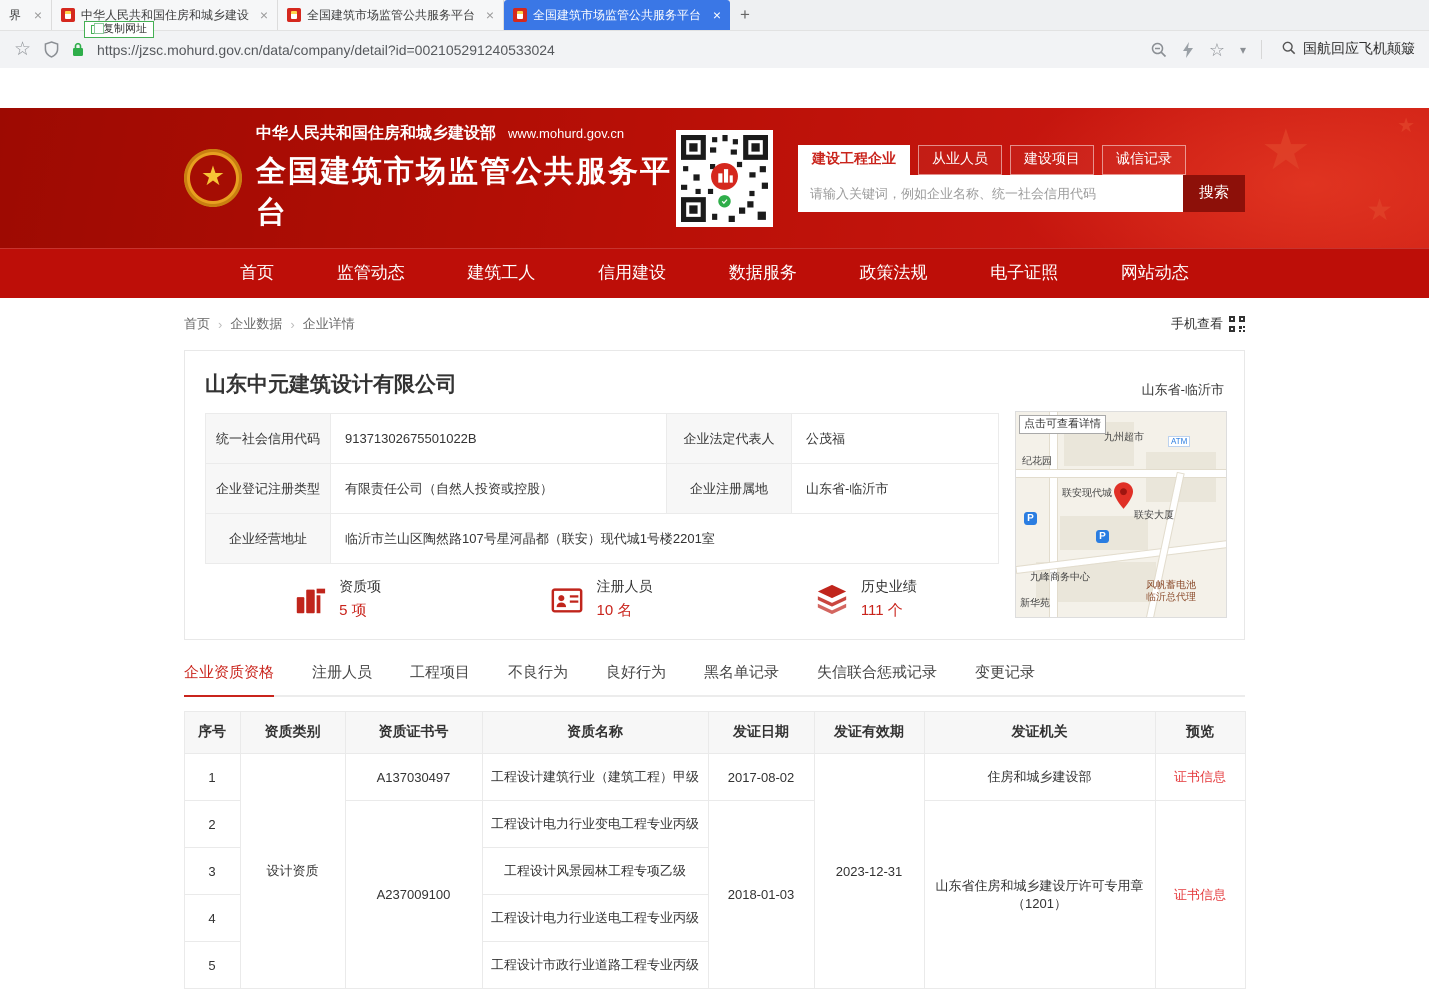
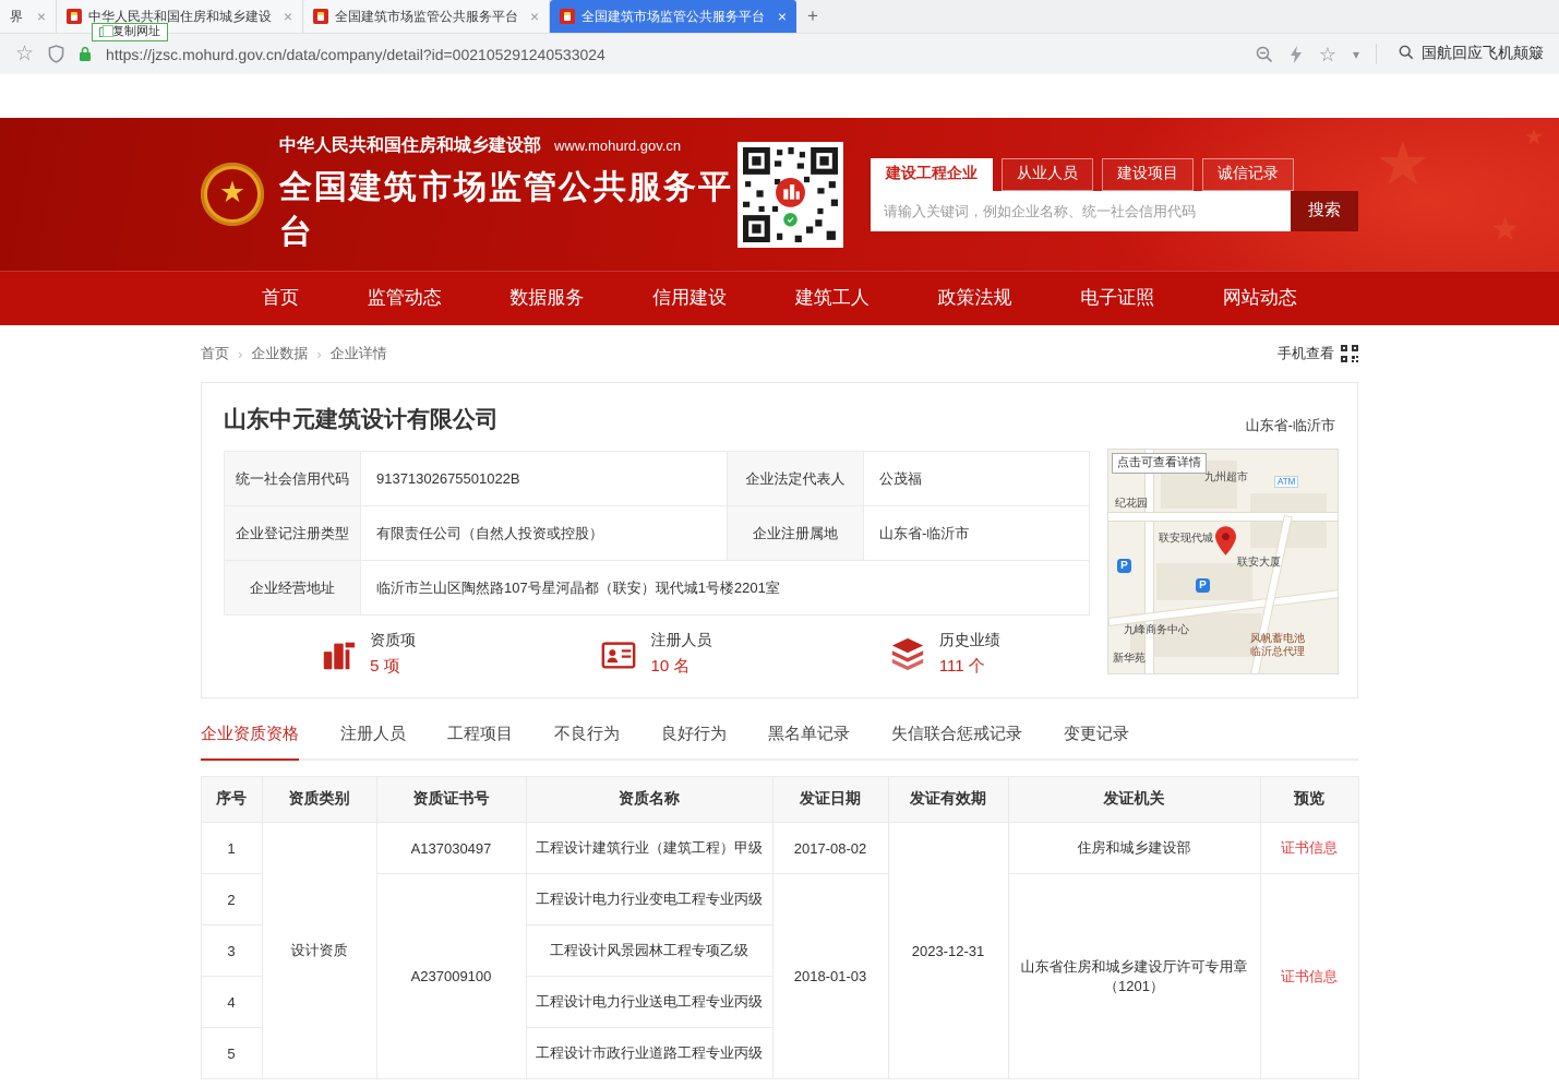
  界
  ×
  中华人民共和国住房和城乡建设
  ×
  全国建筑市场监管公共服务平台
  ×
  全国建筑市场监管公共服务平台
  ×
  +
  复制网址
  ☆
  https://jzsc.mohurd.gov.cn/data/company/detail?id=002105291240533024
  ☆
  ▾
  国航回应飞机颠簸
  ★
  中华人民共和国住房和城乡建设部
  www.mohurd.gov.cn
  全国建筑市场监管公共服务平台
  建设工程企业
  从业人员
  建设项目
  诚信记录
  请输入关键词，例如企业名称、统一社会信用代码
  搜索
  首页
  监管动态
- 建筑工人
+ 数据服务
  信用建设
- 数据服务
+ 建筑工人
  政策法规
  电子证照
  网站动态
  首页
  ›
  企业数据
  ›
  企业详情
  手机查看
  山东中元建筑设计有限公司
  山东省-临沂市
  统一社会信用代码	91371302675501022B	企业法定代表人	公茂福
  企业登记注册类型	有限责任公司（自然人投资或控股）	企业注册属地	山东省-临沂市
  企业经营地址	临沂市兰山区陶然路107号星河晶都（联安）现代城1号楼2201室
  资质项
  5 项
  注册人员
  10 名
  历史业绩
  111 个
  点击可查看详情
  九州超市
  ATM
  纪花园
  联安现代城
  联安大厦
  九峰商务中心
  新华苑
  风帆蓄电池
  临沂总代理
  P
  P
  企业资质资格
  注册人员
  工程项目
  不良行为
  良好行为
  黑名单记录
  失信联合惩戒记录
  变更记录
  序号	资质类别	资质证书号	资质名称	发证日期	发证有效期	发证机关	预览
  1	设计资质	A137030497	工程设计建筑行业（建筑工程）甲级	2017-08-02	2023-12-31	住房和城乡建设部	证书信息
  2	A237009100	工程设计电力行业变电工程专业丙级	2018-01-03	山东省住房和城乡建设厅许可专用章（1201）	证书信息
  3	工程设计风景园林工程专项乙级
  4	工程设计电力行业送电工程专业丙级
  5	工程设计市政行业道路工程专业丙级
